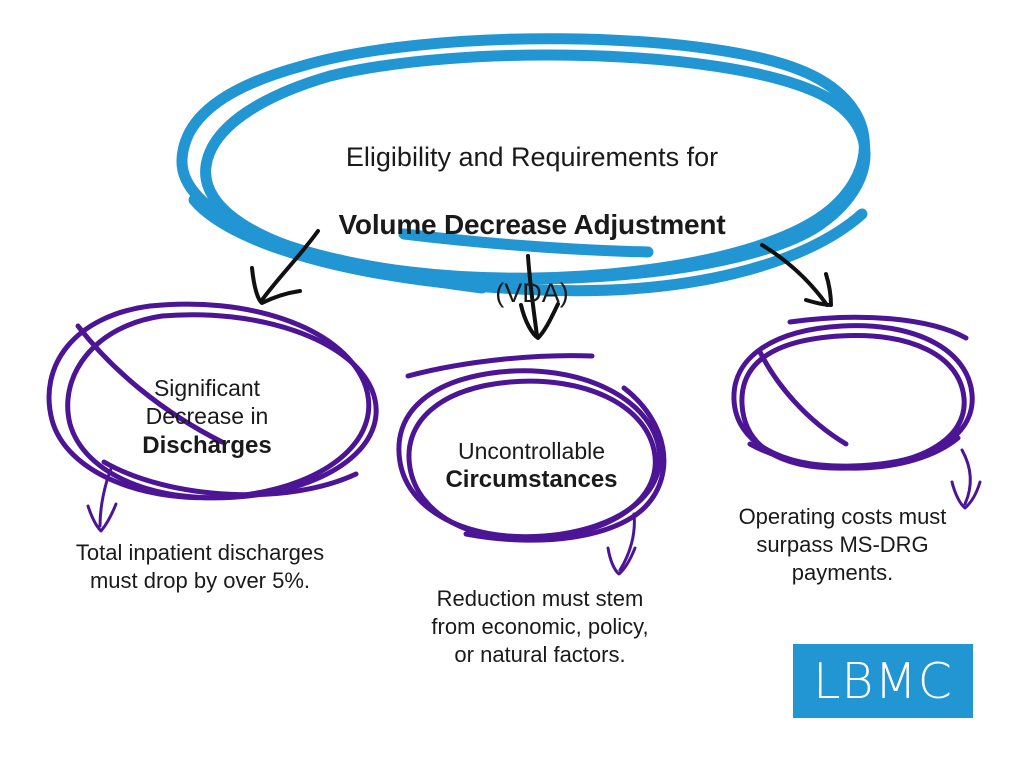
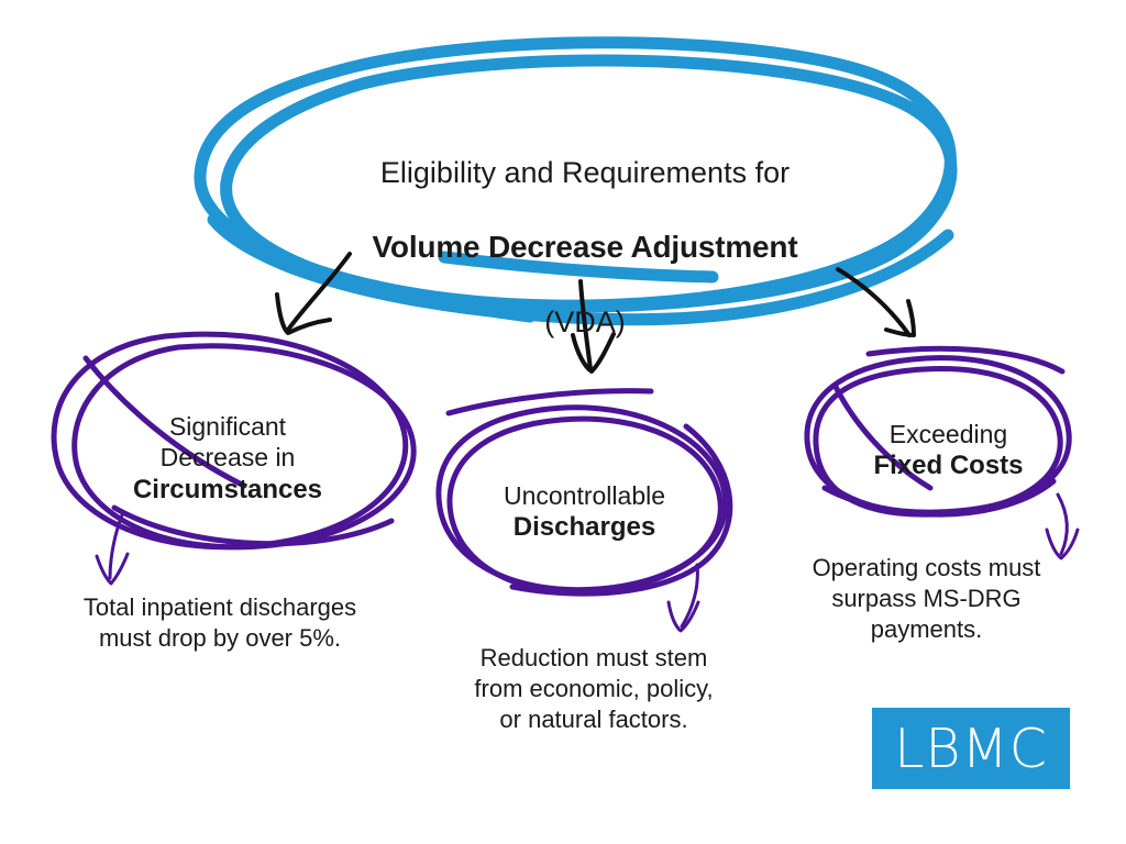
  Eligibility and Requirements for
  Volume Decrease Adjustment
  (VDA)
  Significant
  Decrease in
- Discharges
+ Circumstances
  Total inpatient discharges
  must drop by over 5%.
  Uncontrollable
- Circumstances
+ Discharges
  Reduction must stem
  from economic, policy,
  or natural factors.
+ Exceeding
+ Fixed Costs
  Operating costs must
  surpass MS-DRG
  payments.
  LBMC
